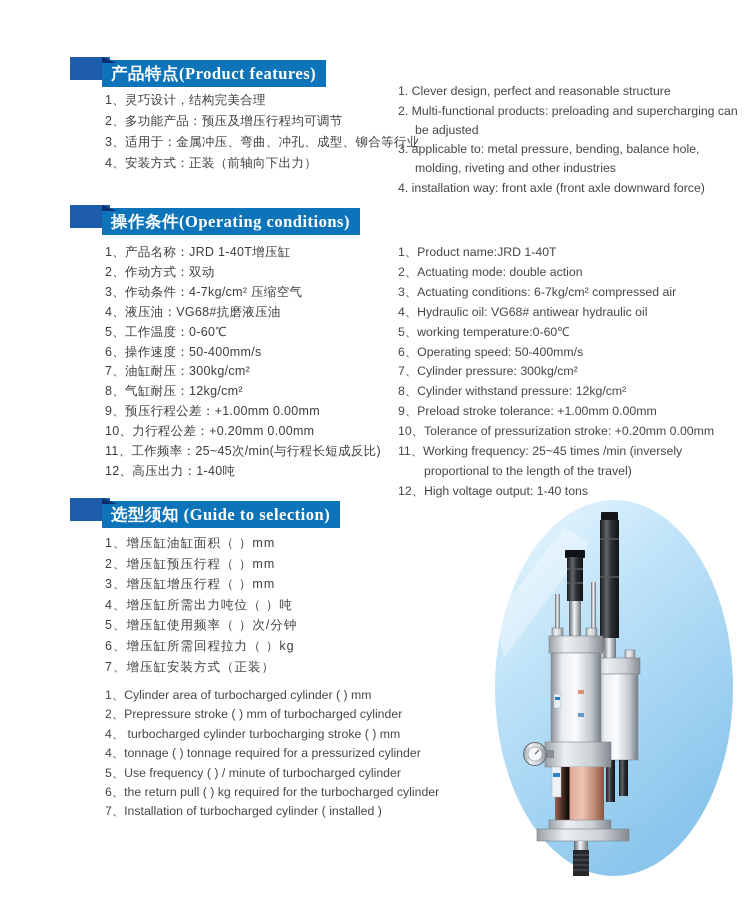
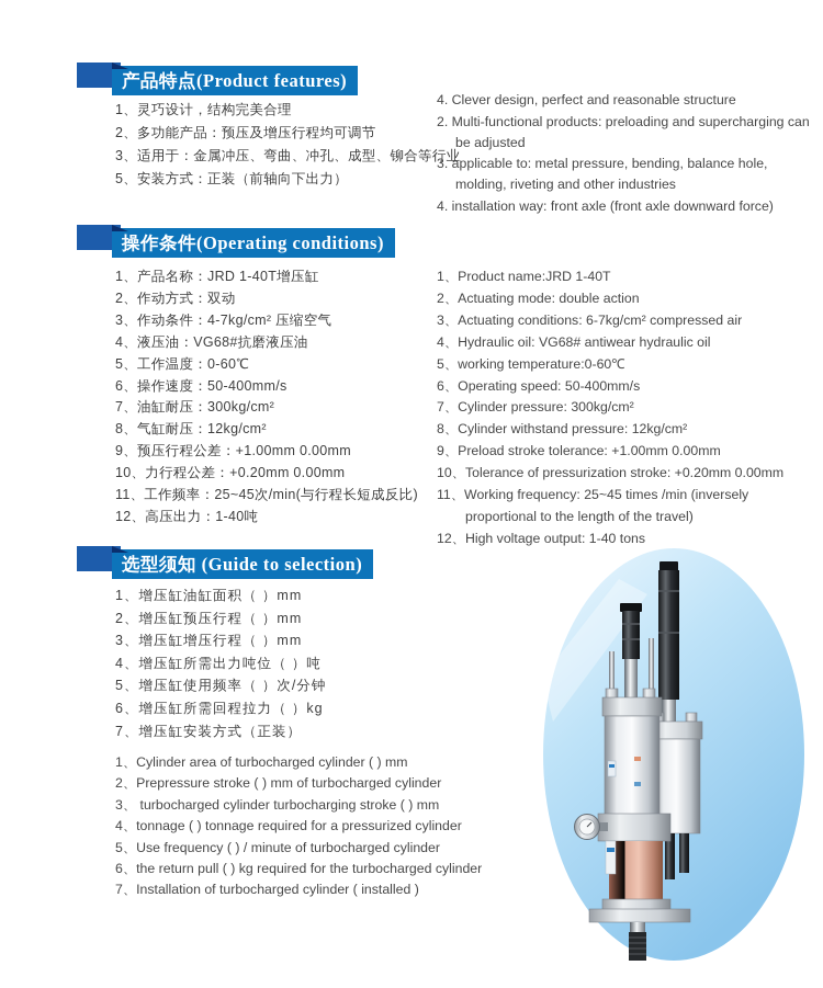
  产品特点(Product features)
  1、灵巧设计，结构完美合理
  2、多功能产品：预压及增压行程均可调节
  3、适用于：金属冲压、弯曲、冲孔、成型、铆合等行业
- 4、安装方式：正装（前轴向下出力）
+ 5、安装方式：正装（前轴向下出力）
- 1. Clever design, perfect and reasonable structure
+ 4. Clever design, perfect and reasonable structure
  2. Multi-functional products: preloading and supercharging can be adjusted
  3. applicable to: metal pressure, bending, balance hole, molding, riveting and other industries
  4. installation way: front axle (front axle downward force)
  操作条件(Operating conditions)
  1、产品名称：JRD 1-40T增压缸
  2、作动方式：双动
  3、作动条件：4-7kg/cm² 压缩空气
  4、液压油：VG68#抗磨液压油
  5、工作温度：0-60℃
  6、操作速度：50-400mm/s
  7、油缸耐压：300kg/cm²
  8、气缸耐压：12kg/cm²
  9、预压行程公差：+1.00mm 0.00mm
  10、力行程公差：+0.20mm 0.00mm
  11、工作频率：25~45次/min(与行程长短成反比)
  12、高压出力：1-40吨
  1、Product name:JRD 1-40T
  2、Actuating mode: double action
  3、Actuating conditions: 6-7kg/cm² compressed air
  4、Hydraulic oil: VG68# antiwear hydraulic oil
  5、working temperature:0-60℃
  6、Operating speed: 50-400mm/s
  7、Cylinder pressure: 300kg/cm²
  8、Cylinder withstand pressure: 12kg/cm²
  9、Preload stroke tolerance: +1.00mm 0.00mm
  10、Tolerance of pressurization stroke: +0.20mm 0.00mm
  11、Working frequency: 25~45 times /min (inversely proportional to the length of the travel)
  12、High voltage output: 1-40 tons
  选型须知 (Guide to selection)
  1、增压缸油缸面积（ ）mm
  2、增压缸预压行程（ ）mm
  3、增压缸增压行程（ ）mm
  4、增压缸所需出力吨位（ ）吨
  5、增压缸使用频率（ ）次/分钟
  6、增压缸所需回程拉力（ ）kg
  7、增压缸安装方式（正装）
  1、Cylinder area of turbocharged cylinder ( ) mm
  2、Prepressure stroke ( ) mm of turbocharged cylinder
- 4、 turbocharged cylinder turbocharging stroke ( ) mm
+ 3、 turbocharged cylinder turbocharging stroke ( ) mm
  4、tonnage ( ) tonnage required for a pressurized cylinder
  5、Use frequency ( ) / minute of turbocharged cylinder
  6、the return pull ( ) kg required for the turbocharged cylinder
  7、Installation of turbocharged cylinder ( installed )
